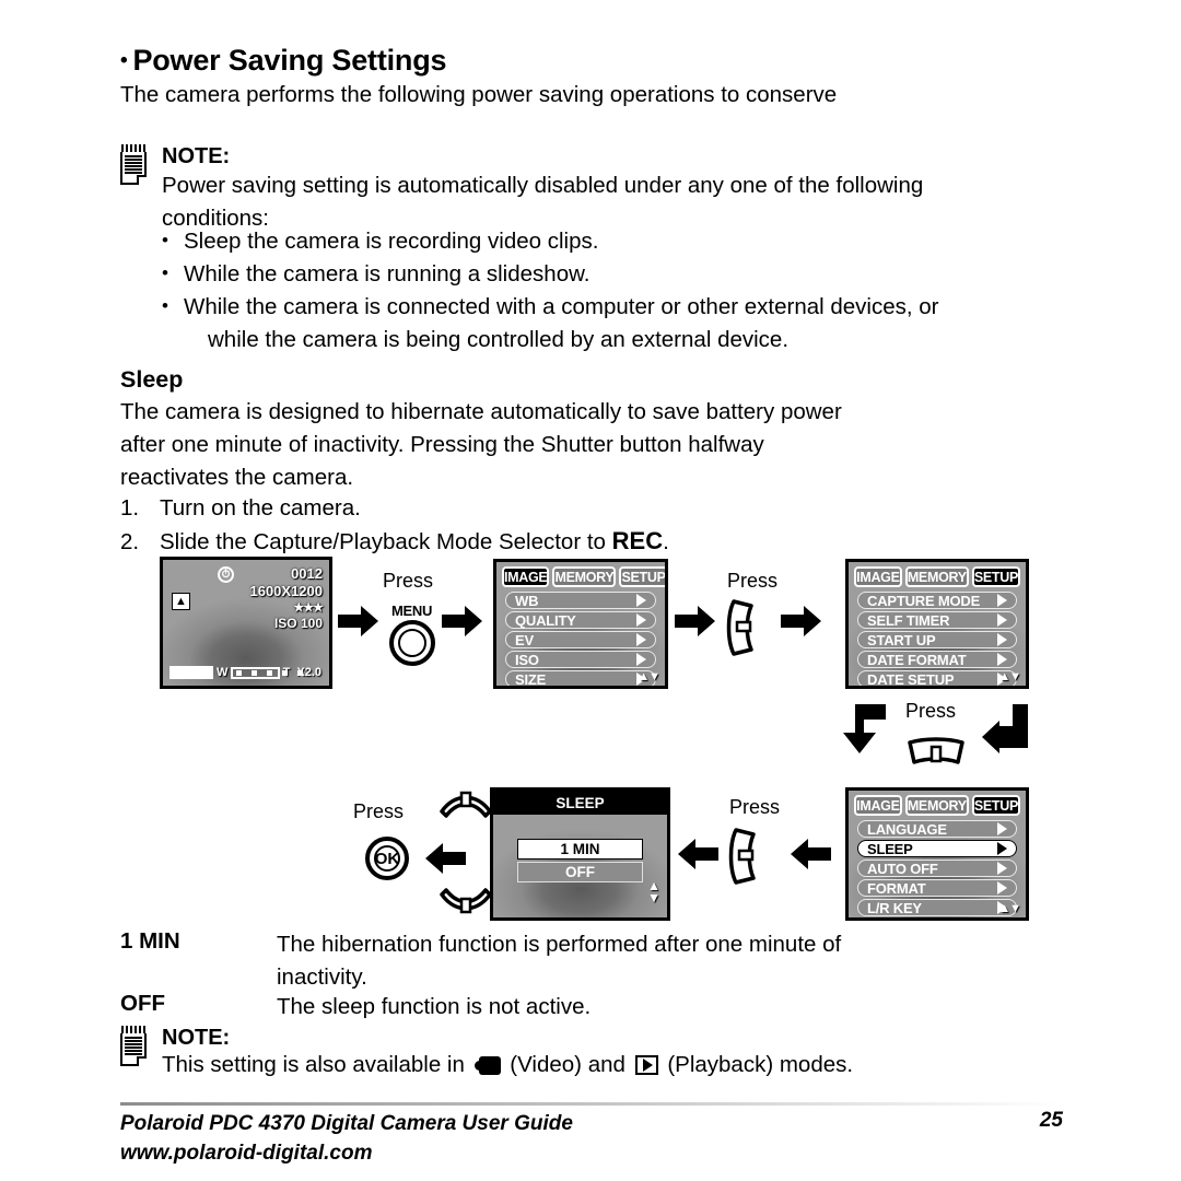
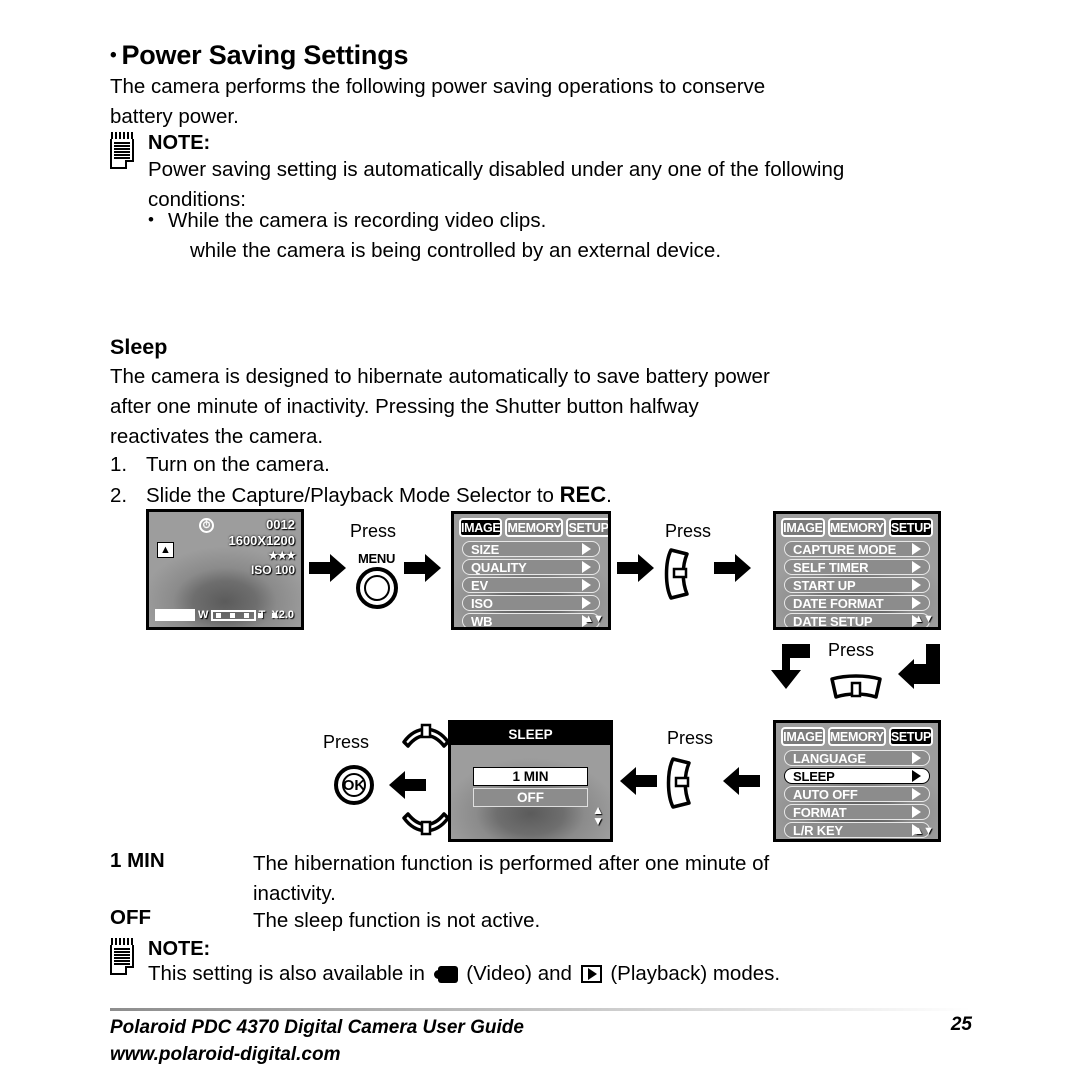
  • Power Saving Settings
  The camera performs the following power saving operations to conserve
+ battery power.
  NOTE:
  Power saving setting is automatically disabled under any one of the following
  conditions:
- Sleep the camera is recording video clips.
+ While the camera is recording video clips.
- While the camera is running a slideshow.
- While the camera is connected with a computer or other external devices, or
  while the camera is being controlled by an external device.
  Sleep
  The camera is designed to hibernate automatically to save battery power
  after one minute of inactivity. Pressing the Shutter button halfway
  reactivates the camera.
  1. Turn on the camera.
  2. Slide the Capture/Playback Mode Selector to REC.
  ⏱
  ▲
  0012
  1600X1200
  ★★★
  ISO 100
  W
  2.0
  Press
  MENU
  IMAGE
  MEMORY
  SETUP
- WB
+ SIZE
  QUALITY
  EV
  ISO
- SIZE
+ WB
  ▲▼
  Press
  IMAGE
  MEMORY
  SETUP
  CAPTURE MODE
  SELF TIMER
  START UP
  DATE FORMAT
  DATE SETUP
  ▲▼
  Press
  Press
  OK
  SLEEP
  1 MIN
  OFF
  ▲
  ▼
  Press
  IMAGE
  MEMORY
  SETUP
  LANGUAGE
  SLEEP
  AUTO OFF
  FORMAT
  L/R KEY
  ▲▼
  1 MIN
  The hibernation function is performed after one minute of
  inactivity.
  OFF
  The sleep function is not active.
  NOTE:
  This setting is also available in (Video) and (Playback) modes.
  Polaroid PDC 4370 Digital Camera User Guide
  www.polaroid-digital.com
  25
